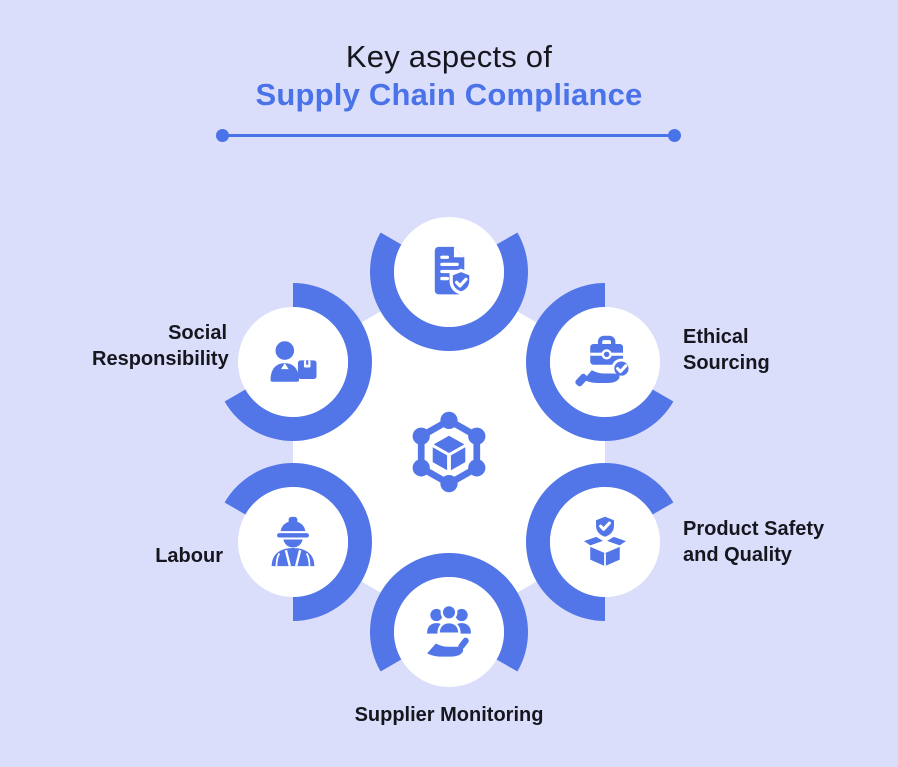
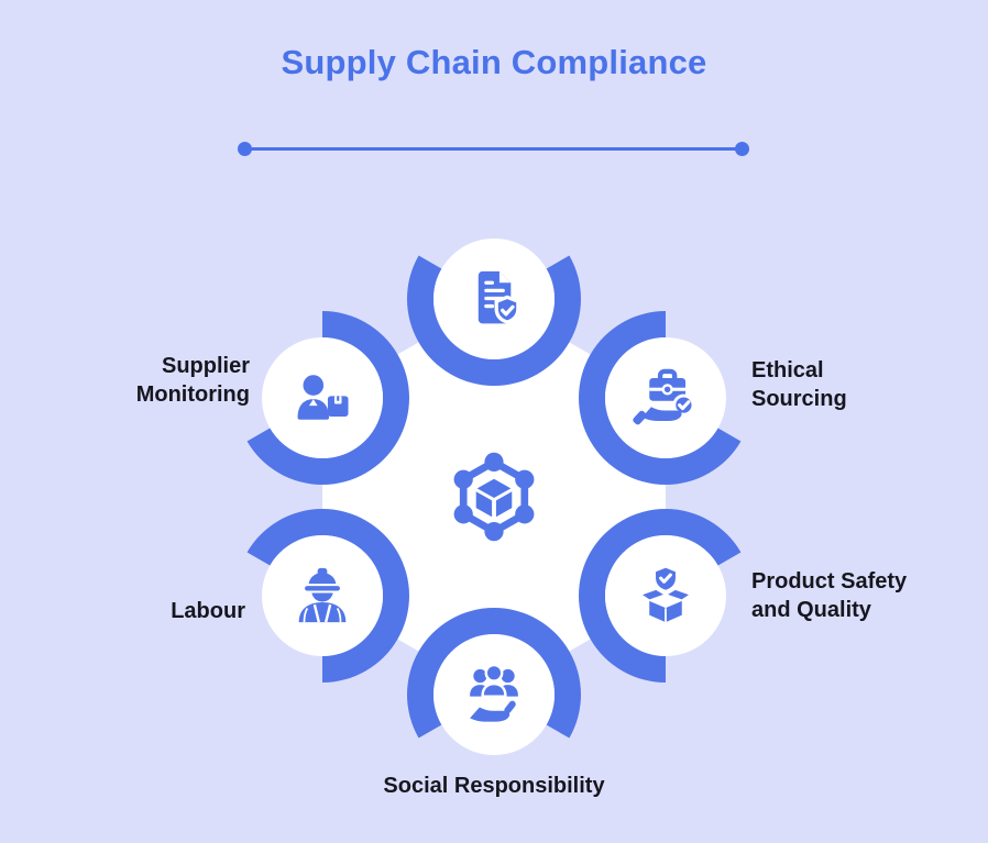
- Key aspects of
  Supply Chain Compliance
  Ethical Sourcing
  Product Safety and Quality
- Supplier Monitoring
+ Social Responsibility
  Labour
- Social Responsibility
+ Supplier Monitoring
